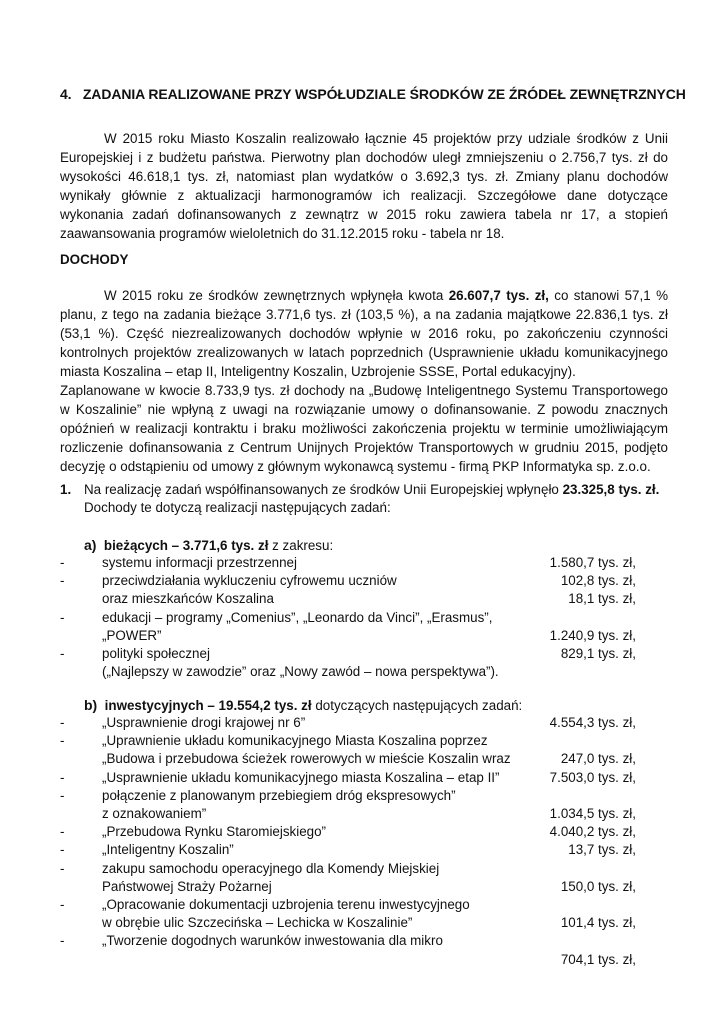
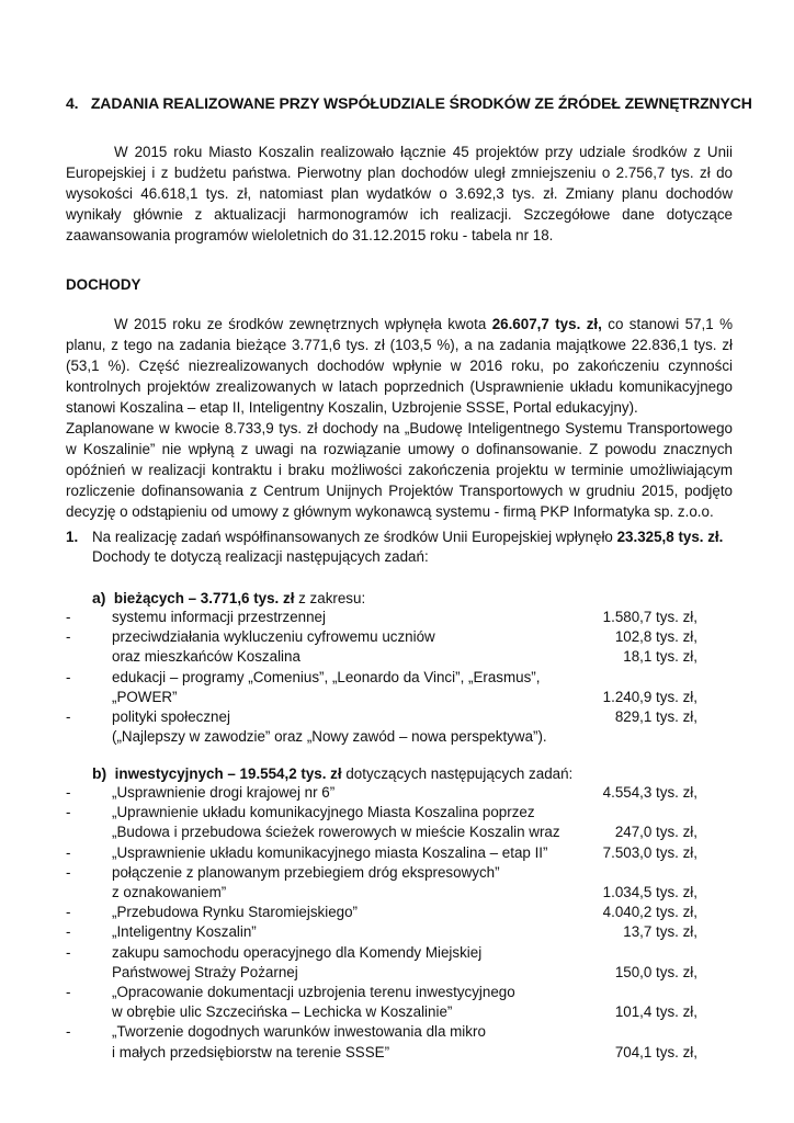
  4. ZADANIA REALIZOWANE PRZY WSPÓŁUDZIALE ŚRODKÓW ZE ŹRÓDEŁ ZEWNĘTRZNYCH
  W 2015 roku Miasto Koszalin realizowało łącznie 45 projektów przy udziale środków z Unii
  Europejskiej i z budżetu państwa. Pierwotny plan dochodów uległ zmniejszeniu o 2.756,7 tys. zł do
  wysokości 46.618,1 tys. zł, natomiast plan wydatków o 3.692,3 tys. zł. Zmiany planu dochodów
  wynikały głównie z aktualizacji harmonogramów ich realizacji. Szczegółowe dane dotyczące
- wykonania zadań dofinansowanych z zewnątrz w 2015 roku zawiera tabela nr 17, a stopień
  zaawansowania programów wieloletnich do 31.12.2015 roku - tabela nr 18.
  DOCHODY
  W 2015 roku ze środków zewnętrznych wpłynęła kwota 26.607,7 tys. zł, co stanowi 57,1 %
  planu, z tego na zadania bieżące 3.771,6 tys. zł (103,5 %), a na zadania majątkowe 22.836,1 tys. zł
  (53,1 %). Część niezrealizowanych dochodów wpłynie w 2016 roku, po zakończeniu czynności
  kontrolnych projektów zrealizowanych w latach poprzednich (Usprawnienie układu komunikacyjnego
- miasta Koszalina – etap II, Inteligentny Koszalin, Uzbrojenie SSSE, Portal edukacyjny).
+ stanowi Koszalina – etap II, Inteligentny Koszalin, Uzbrojenie SSSE, Portal edukacyjny).
  Zaplanowane w kwocie 8.733,9 tys. zł dochody na „Budowę Inteligentnego Systemu Transportowego
  w Koszalinie” nie wpłyną z uwagi na rozwiązanie umowy o dofinansowanie. Z powodu znacznych
  opóźnień w realizacji kontraktu i braku możliwości zakończenia projektu w terminie umożliwiającym
  rozliczenie dofinansowania z Centrum Unijnych Projektów Transportowych w grudniu 2015, podjęto
  decyzję o odstąpieniu od umowy z głównym wykonawcą systemu - firmą PKP Informatyka sp. z.o.o.
  1.
  Na realizację zadań współfinansowanych ze środków Unii Europejskiej wpłynęło 23.325,8 tys. zł.
  Dochody te dotyczą realizacji następujących zadań:
  a) bieżących – 3.771,6 tys. zł z zakresu:
  -
  systemu informacji przestrzennej
  1.580,7 tys. zł,
  -
  przeciwdziałania wykluczeniu cyfrowemu uczniów
  102,8 tys. zł,
  oraz mieszkańców Koszalina
  18,1 tys. zł,
  -
  edukacji – programy „Comenius”, „Leonardo da Vinci”, „Erasmus”,
  „POWER”
  1.240,9 tys. zł,
  -
  polityki społecznej
  829,1 tys. zł,
  („Najlepszy w zawodzie” oraz „Nowy zawód – nowa perspektywa”).
  b) inwestycyjnych – 19.554,2 tys. zł dotyczących następujących zadań:
  -
  „Usprawnienie drogi krajowej nr 6”
  4.554,3 tys. zł,
  -
  „Uprawnienie układu komunikacyjnego Miasta Koszalina poprzez
  „Budowa i przebudowa ścieżek rowerowych w mieście Koszalin wraz
  247,0 tys. zł,
  -
  „Usprawnienie układu komunikacyjnego miasta Koszalina – etap II”
  7.503,0 tys. zł,
  -
  połączenie z planowanym przebiegiem dróg ekspresowych”
  z oznakowaniem”
  1.034,5 tys. zł,
  -
  „Przebudowa Rynku Staromiejskiego”
  4.040,2 tys. zł,
  -
  „Inteligentny Koszalin”
  13,7 tys. zł,
  -
  zakupu samochodu operacyjnego dla Komendy Miejskiej
  Państwowej Straży Pożarnej
  150,0 tys. zł,
  -
  „Opracowanie dokumentacji uzbrojenia terenu inwestycyjnego
  w obrębie ulic Szczecińska – Lechicka w Koszalinie”
  101,4 tys. zł,
  -
  „Tworzenie dogodnych warunków inwestowania dla mikro
+ i małych przedsiębiorstw na terenie SSSE”
  704,1 tys. zł,
